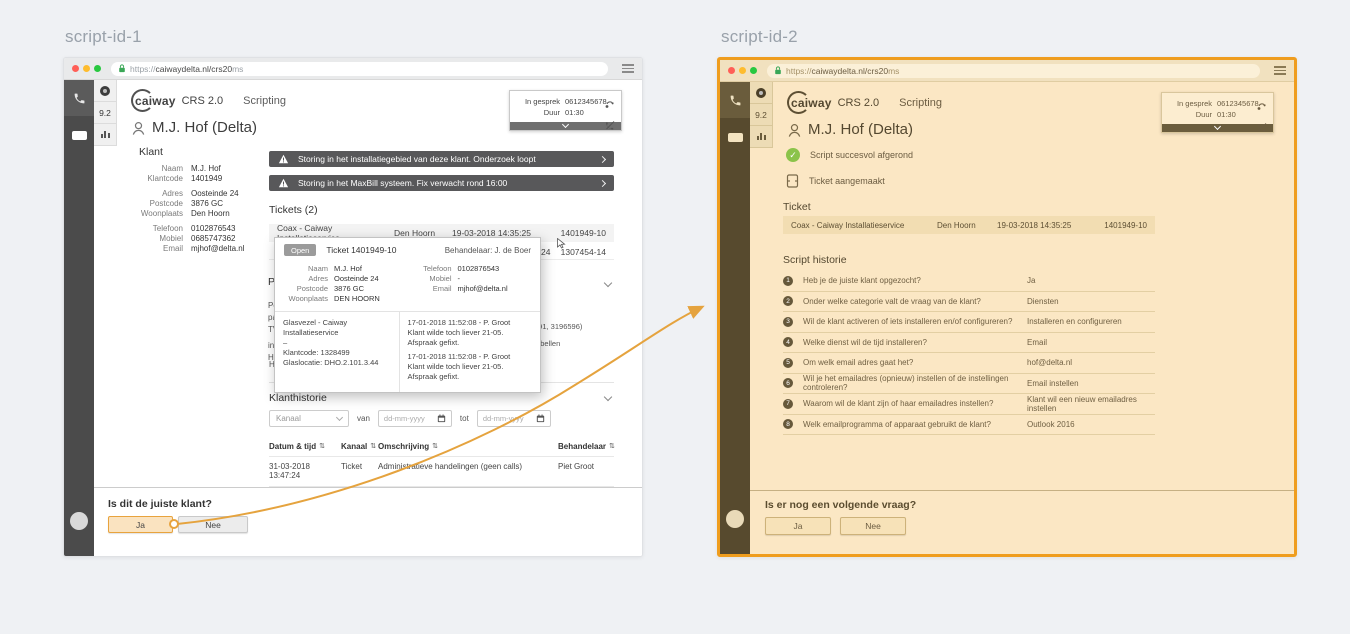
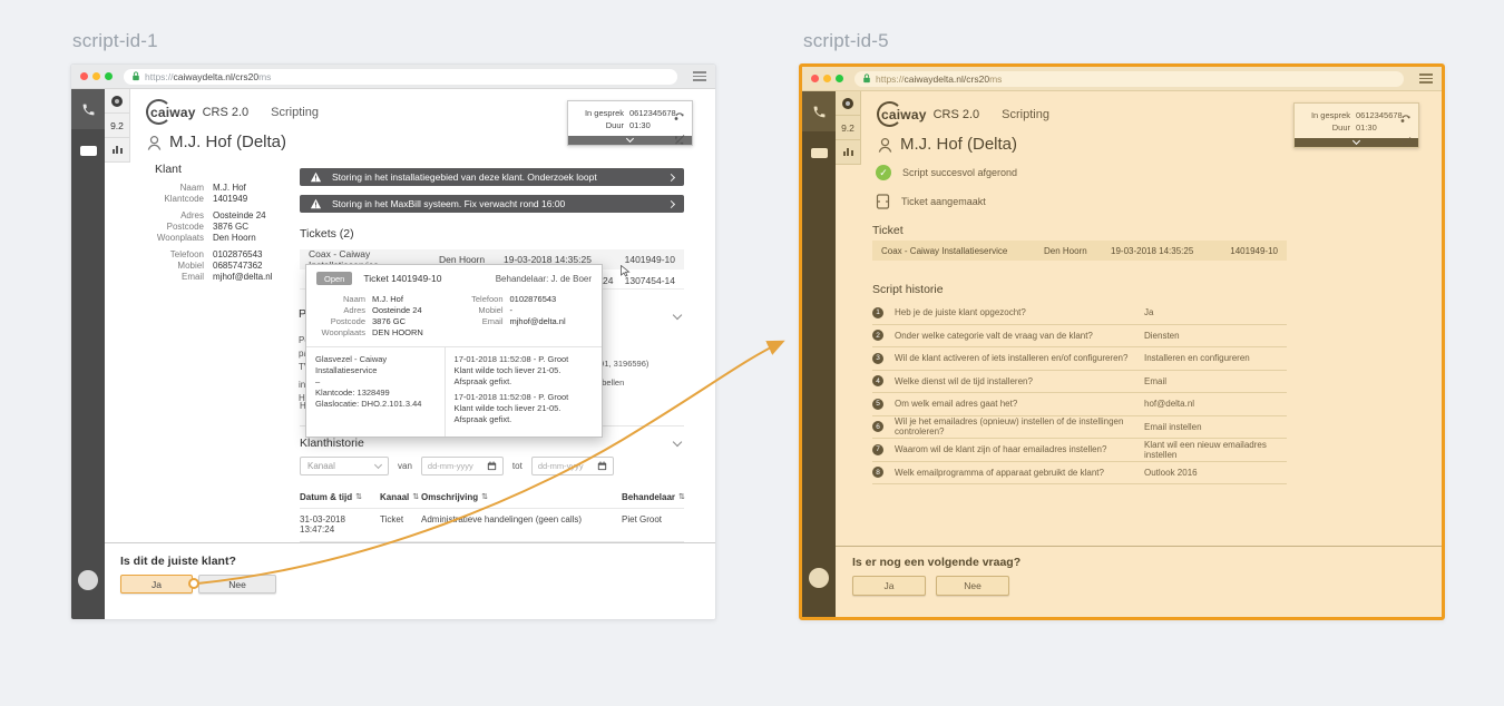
  script-id-1
- script-id-2
+ script-id-5
  https://
  caiwaydelta.nl/crs20
  ms
  9.2
  caiway
  CRS 2.0
  Scripting
  M.J. Hof (Delta)
  In gesprek
  0612345678
  Duur
  01:30
  Klant
  Naam
  M.J. Hof
  Klantcode
  1401949
  Adres
  Oosteinde 24
  Postcode
  3876 GC
  Woonplaats
  Den Hoorn
  Telefoon
  0102876543
  Mobiel
  0685747362
  Email
  mjhof@delta.nl
  Storing in het installatiegebied van deze klant. Onderzoek loopt
  Storing in het MaxBill systeem. Fix verwacht rond 16:00
  Tickets (2)
  Den Hoorn
  19-03-2018 14:35:25
  1401949-10
  24
  1307454-14
  P
  in
  1, 3196596)
  bellen
  Open
  Ticket 1401949-10
  Behandelaar: J. de Boer
  Naam
  M.J. Hof
  Adres
  Oosteinde 24
  Postcode
  3876 GC
  Woonplaats
  DEN HOORN
  Telefoon
  0102876543
  Mobiel
  -
  Email
  mjhof@delta.nl
  Glasvezel - Caiway Installatieservice
  –
  Klantcode: 1328499
  Glaslocatie: DHO.2.101.3.44
  17-01-2018 11:52:08 - P. Groot
  Klant wilde toch liever 21-05. Afspraak gefixt.
  17-01-2018 11:52:08 - P. Groot
  Klant wilde toch liever 21-05. Afspraak gefixt.
  Klanthistorie
  Kanaal
  van
  dd-mm-yyyy
  tot
  dd-mm-yyy
  Datum & tijd
  Kanaal
  Omschrijving
  Behandelaar
  31-03-2018 13:47:24
  Ticket
  Adminisatieve handelingen (geen calls)
  Piet Groot
  Is dit de juiste klant?
  Ja
  Nee
  https://
  caiwaydelta.nl/crs20
  ms
  9.2
  caiway
  CRS 2.0
  Scripting
  M.J. Hof (Delta)
  In gesprek
  0612345678
  Duur
  01:30
  ✓
  Script succesvol afgerond
  Ticket aangemaakt
  Ticket
  Coax - Caiway Installatieservice
  Den Hoorn
  19-03-2018 14:35:25
  1401949-10
  Script historie
  Heb je de juiste klant opgezocht?
  Ja
  Onder welke categorie valt de vraag van de klant?
  Diensten
  Wil de klant activeren of iets installeren en/of configureren?
  Installeren en configureren
  Welke dienst wil de tijd installeren?
  Email
  Om welk email adres gaat het?
  hof@delta.nl
  Wil je het emailadres (opnieuw) instellen of de instellingen controleren?
  Email instellen
  Waarom wil de klant zijn of haar emailadres instellen?
  Klant wil een nieuw emailadres instellen
  Welk emailprogramma of apparaat gebruikt de klant?
  Outlook 2016
  Is er nog een volgende vraag?
  Ja
  Nee
